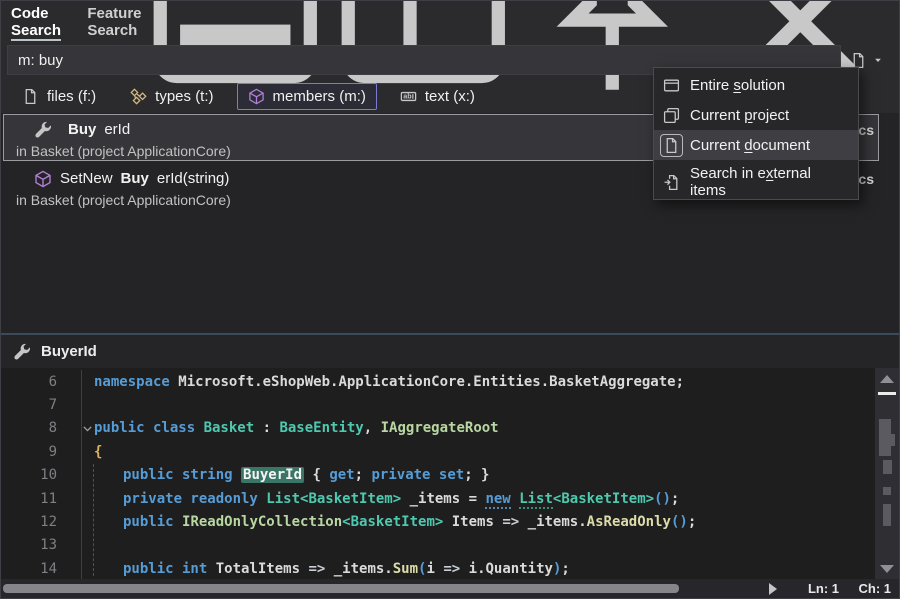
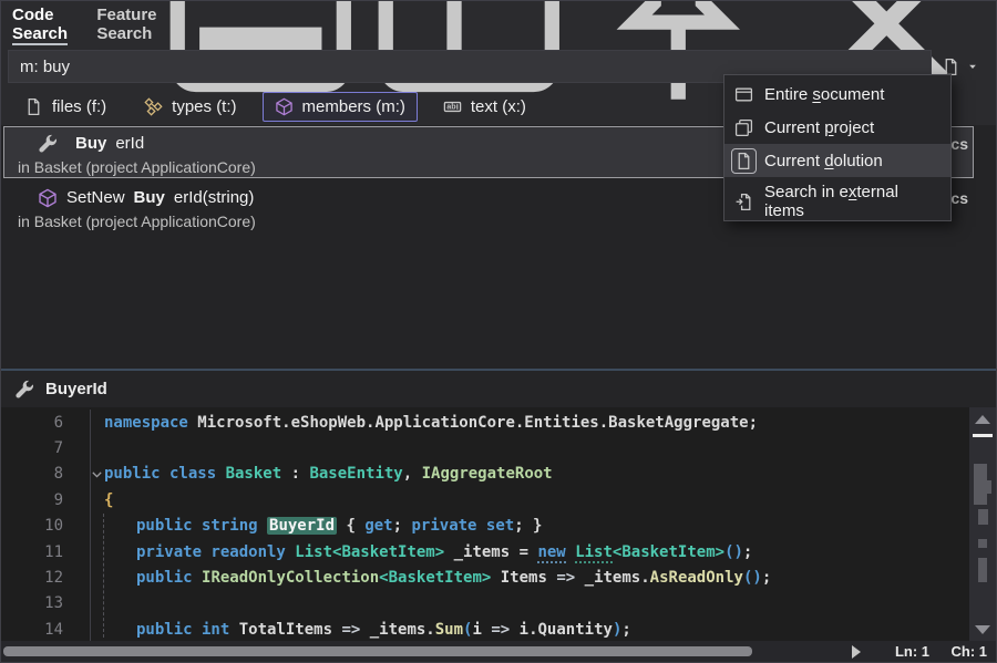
  Code Search
  Feature Search
  m: buy
  files (f:)
  types (t:)
  members (m:)
  ab
  text (x:)
  Buy
  erId
  in Basket (project ApplicationCore)
  cs
  SetNew
  Buy
  erId(string)
  in Basket (project ApplicationCore)
  cs
- Entire solution
+ Entire socument
  Current project
- Current document
+ Current dolution
  Search in external items
  BuyerId
  6
  namespace Microsoft.eShopWeb.ApplicationCore.Entities.BasketAggregate;
  7
  8
  public class Basket : BaseEntity, IAggregateRoot
  9
  {
  10
  public string BuyerId { get; private set; }
  11
  private readonly List<BasketItem> _items = new List<BasketItem>();
  12
  public IReadOnlyCollection<BasketItem> Items => _items.AsReadOnly();
  13
  14
  public int TotalItems => _items.Sum(i => i.Quantity);
  Ln: 1
  Ch: 1
